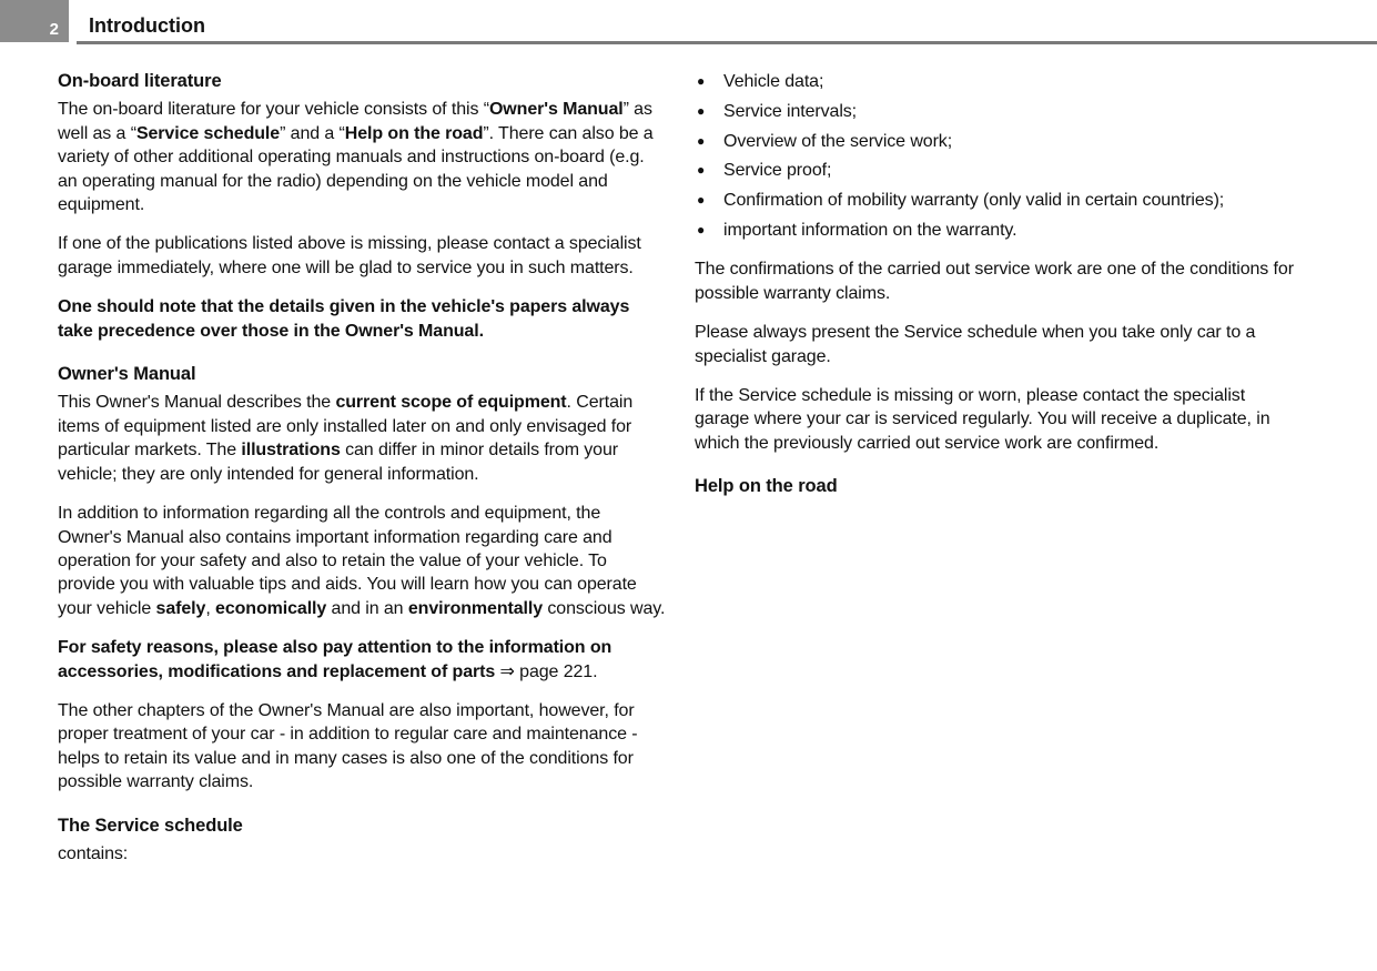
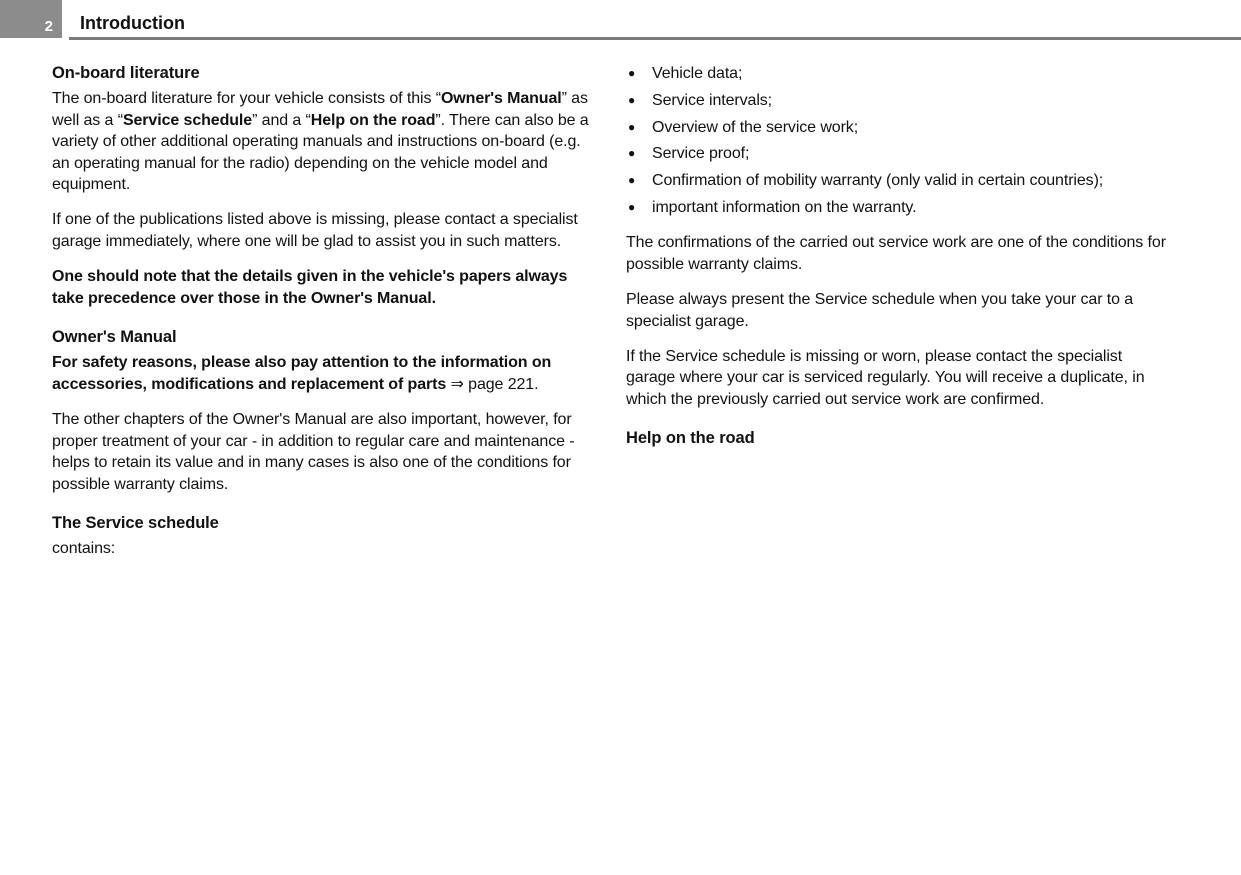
  2
  Introduction
  On-board literature
  The on-board literature for your vehicle consists of this “Owner's Manual” as well as a “Service schedule” and a “Help on the road”. There can also be a variety of other additional operating manuals and instructions on-board (e.g. an operating manual for the radio) depending on the vehicle model and equipment.
- If one of the publications listed above is missing, please contact a specialist garage immediately, where one will be glad to service you in such matters.
+ If one of the publications listed above is missing, please contact a specialist garage immediately, where one will be glad to assist you in such matters.
  One should note that the details given in the vehicle's papers always take precedence over those in the Owner's Manual.
  Owner's Manual
- This Owner's Manual describes the current scope of equipment. Certain items of equipment listed are only installed later on and only envisaged for particular markets. The illustrations can differ in minor details from your vehicle; they are only intended for general information.
- In addition to information regarding all the controls and equipment, the Owner's Manual also contains important information regarding care and operation for your safety and also to retain the value of your vehicle. To provide you with valuable tips and aids. You will learn how you can operate your vehicle safely, economically and in an environmentally conscious way.
  For safety reasons, please also pay attention to the information on accessories, modifications and replacement of parts ⇒ page 221.
  The other chapters of the Owner's Manual are also important, however, for proper treatment of your car - in addition to regular care and maintenance - helps to retain its value and in many cases is also one of the conditions for possible warranty claims.
  The Service schedule
  contains:
  ●
  Vehicle data;
  ●
  Service intervals;
  ●
  Overview of the service work;
  ●
  Service proof;
  ●
  Confirmation of mobility warranty (only valid in certain countries);
  ●
  important information on the warranty.
  The confirmations of the carried out service work are one of the conditions for possible warranty claims.
- Please always present the Service schedule when you take only car to a specialist garage.
+ Please always present the Service schedule when you take your car to a specialist garage.
  If the Service schedule is missing or worn, please contact the specialist garage where your car is serviced regularly. You will receive a duplicate, in which the previously carried out service work are confirmed.
  Help on the road
